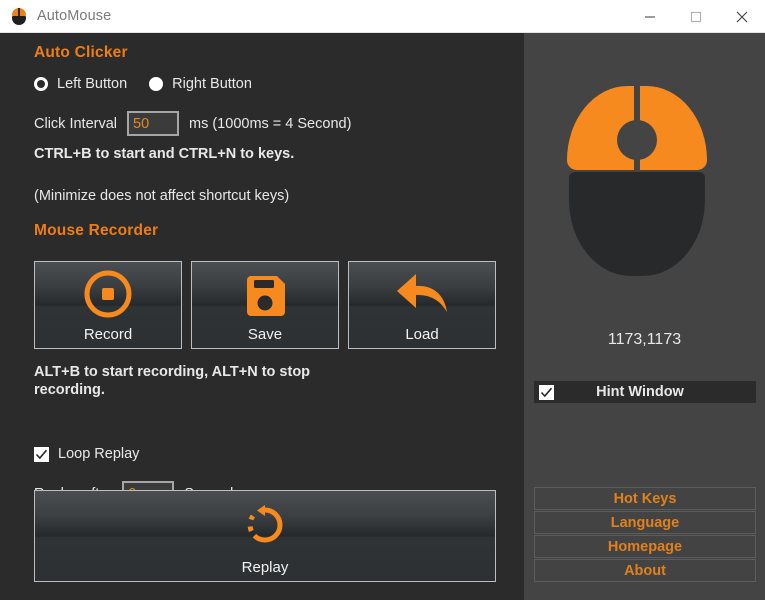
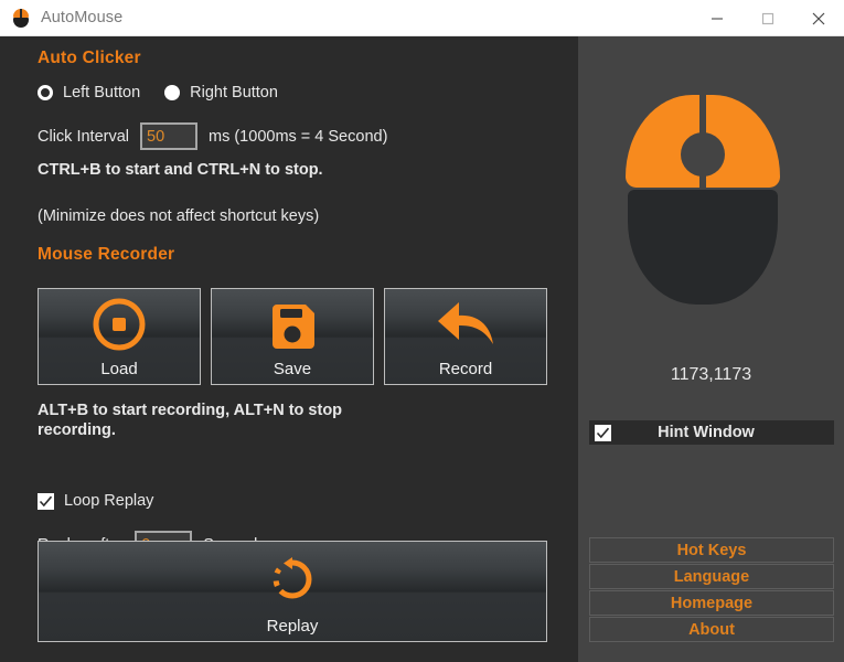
  AutoMouse
  Auto Clicker
  Left Button
  Right Button
  Click Interval
  50
  ms (1000ms = 4 Second)
- CTRL+B to start and CTRL+N to keys.
+ CTRL+B to start and CTRL+N to stop.
  (Minimize does not affect shortcut keys)
  Mouse Recorder
- Record
+ Load
  Save
- Load
+ Record
  ALT+B to start recording, ALT+N to stop recording.
  Loop Replay
  Replay
  1173,1173
  Hint Window
  Hot Keys
  Language
  Homepage
  About
